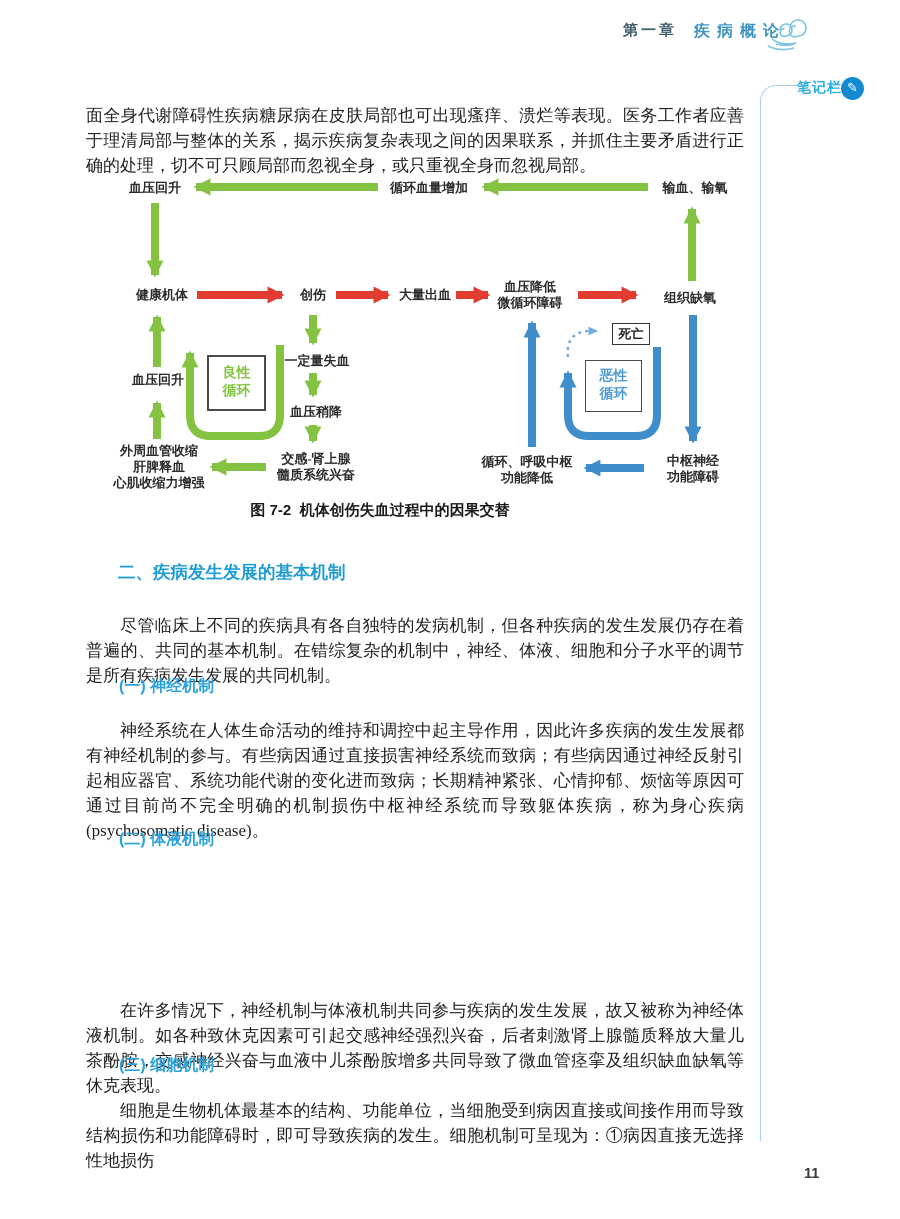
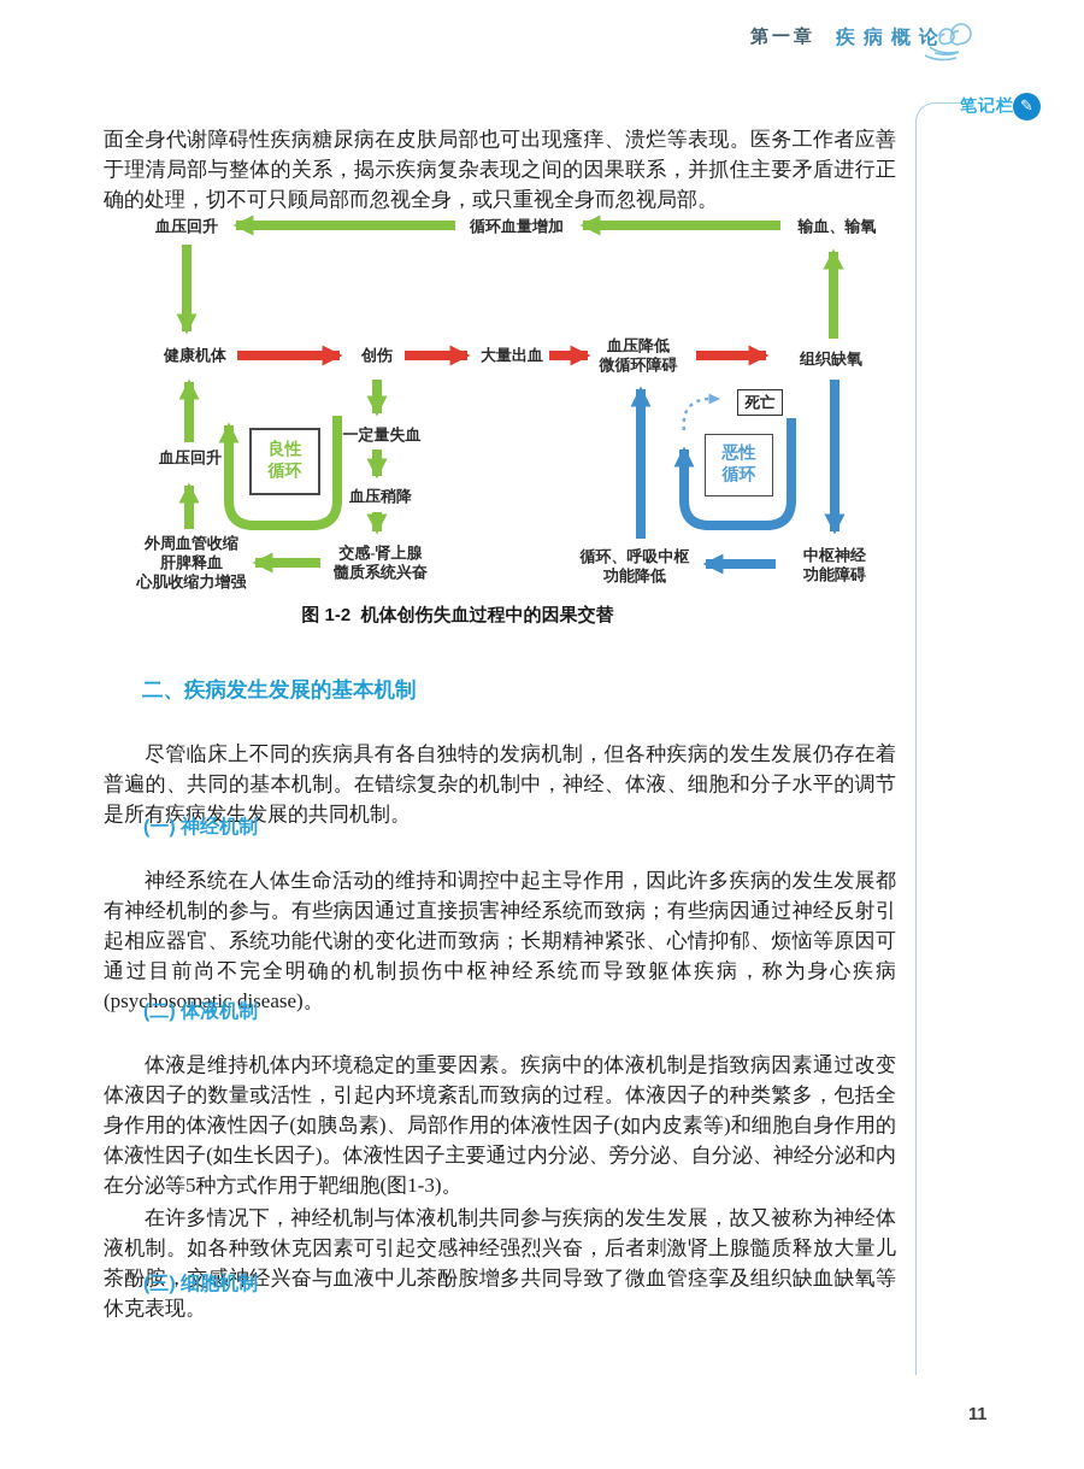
  第一章
  疾病概论
  笔记栏
  ✎
  面全身代谢障碍性疾病糖尿病在皮肤局部也可出现瘙痒、溃烂等表现。医务工作者应善于理清局部与整体的关系，揭示疾病复杂表现之间的因果联系，并抓住主要矛盾进行正确的处理，切不可只顾局部而忽视全身，或只重视全身而忽视局部。
  血压回升
  循环血量增加
  输血、输氧
  健康机体
  创伤
  大量出血
  血压降低
  微循环障碍
  组织缺氧
  一定量失血
  血压稍降
  交感-肾上腺
  髓质系统兴奋
  外周血管收缩
  肝脾释血
  心肌收缩力增强
  血压回升
  循环、呼吸中枢
  功能降低
  中枢神经
  功能障碍
  良性
  循环
  恶性
  循环
  死亡
- 图 7-2 机体创伤失血过程中的因果交替
+ 图 1-2 机体创伤失血过程中的因果交替
  二、疾病发生发展的基本机制
  尽管临床上不同的疾病具有各自独特的发病机制，但各种疾病的发生发展仍存在着普遍的、共同的基本机制。在错综复杂的机制中，神经、体液、细胞和分子水平的调节是所有疾病发生发展的共同机制。
  (一) 神经机制
  神经系统在人体生命活动的维持和调控中起主导作用，因此许多疾病的发生发展都有神经机制的参与。有些病因通过直接损害神经系统而致病；有些病因通过神经反射引起相应器官、系统功能代谢的变化进而致病；长期精神紧张、心情抑郁、烦恼等原因可通过目前尚不完全明确的机制损伤中枢神经系统而导致躯体疾病，称为身心疾病(psychosomatic disease)。
  (二) 体液机制
+ 体液是维持机体内环境稳定的重要因素。疾病中的体液机制是指致病因素通过改变体液因子的数量或活性，引起内环境紊乱而致病的过程。体液因子的种类繁多，包括全身作用的体液性因子(如胰岛素)、局部作用的体液性因子(如内皮素等)和细胞自身作用的体液性因子(如生长因子)。体液性因子主要通过内分泌、旁分泌、自分泌、神经分泌和内在分泌等5种方式作用于靶细胞(图1-3)。
  在许多情况下，神经机制与体液机制共同参与疾病的发生发展，故又被称为神经体液机制。如各种致休克因素可引起交感神经强烈兴奋，后者刺激肾上腺髓质释放大量儿茶酚胺，交感神经兴奋与血液中儿茶酚胺增多共同导致了微血管痉挛及组织缺血缺氧等休克表现。
  (三) 细胞机制
- 细胞是生物机体最基本的结构、功能单位，当细胞受到病因直接或间接作用而导致结构损伤和功能障碍时，即可导致疾病的发生。细胞机制可呈现为：①病因直接无选择性地损伤
  11
